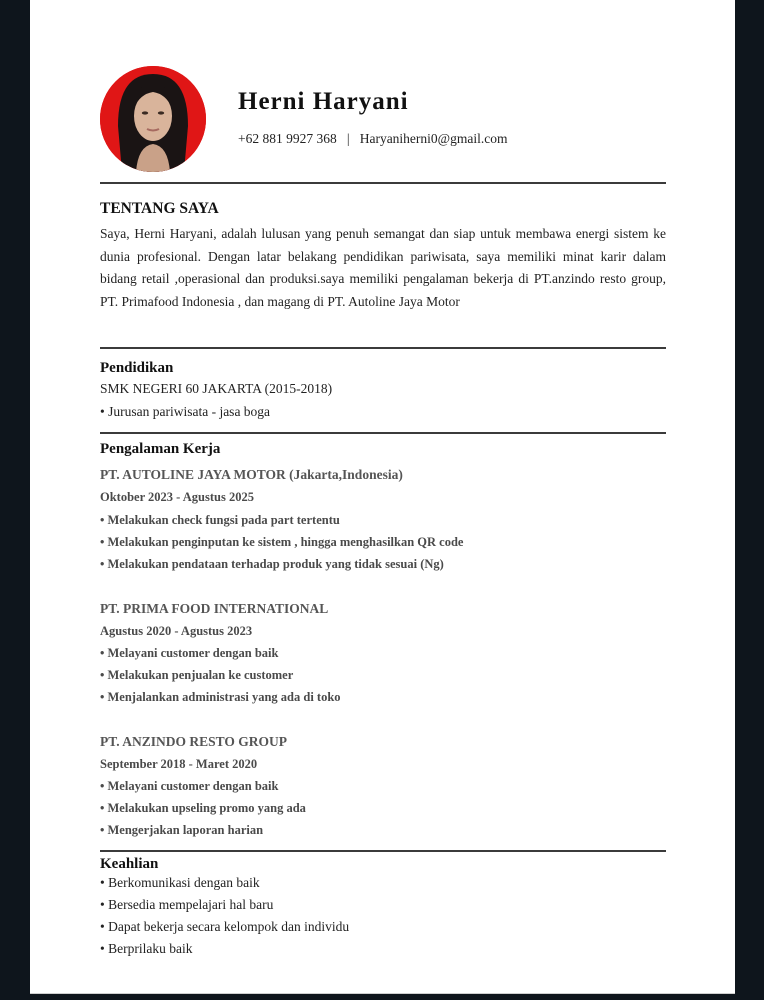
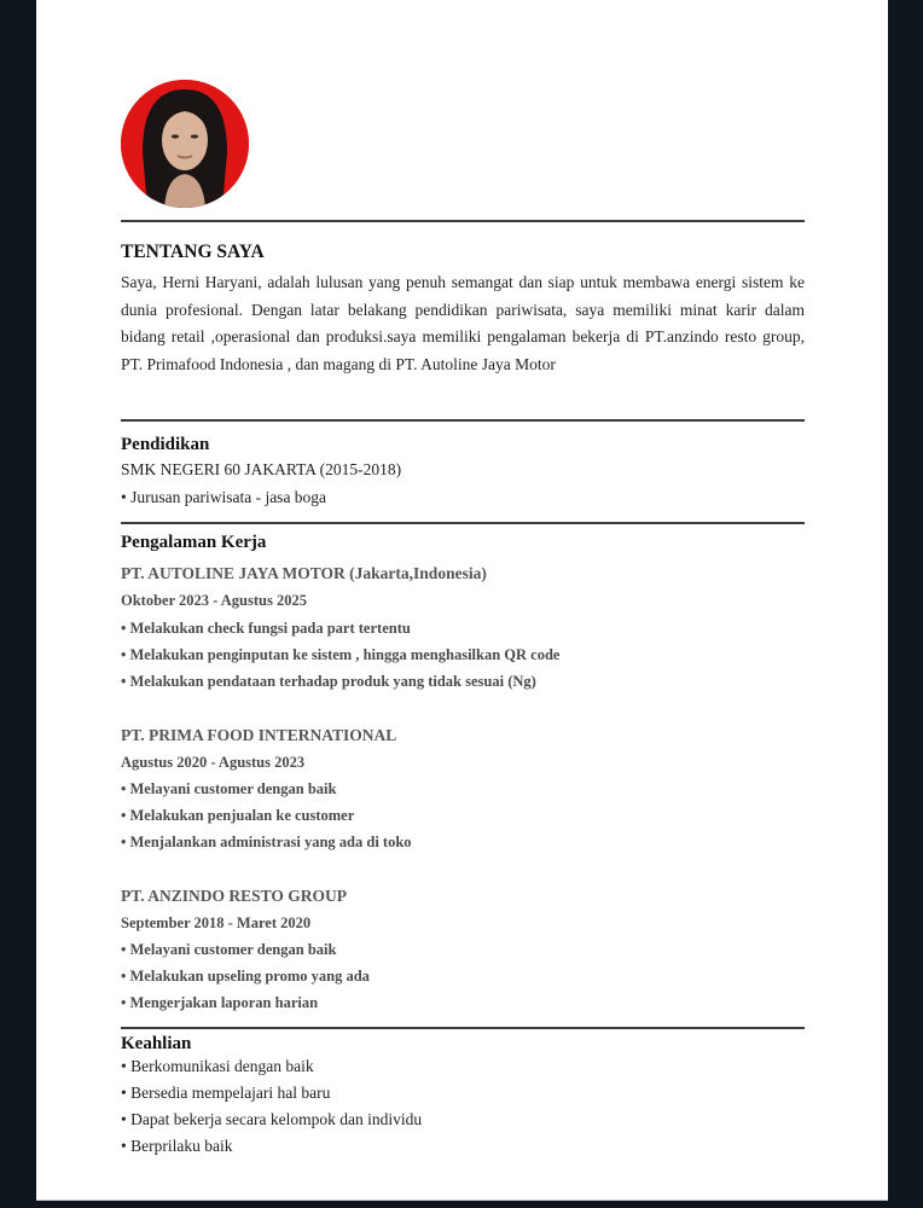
- Herni Haryani
- +62 881 9927 368 | Haryaniherni0@gmail.com
  TENTANG SAYA
  Saya, Herni Haryani, adalah lulusan yang penuh semangat dan siap untuk membawa energi sistem ke dunia profesional. Dengan latar belakang pendidikan pariwisata, saya memiliki minat karir dalam bidang retail ,operasional dan produksi.saya memiliki pengalaman bekerja di PT.anzindo resto group, PT. Primafood Indonesia , dan magang di PT. Autoline Jaya Motor
  Pendidikan
  SMK NEGERI 60 JAKARTA (2015-2018)
  • Jurusan pariwisata - jasa boga
  Pengalaman Kerja
  PT. AUTOLINE JAYA MOTOR (Jakarta,Indonesia)
  Oktober 2023 - Agustus 2025
  • Melakukan check fungsi pada part tertentu
  • Melakukan penginputan ke sistem , hingga menghasilkan QR code
  • Melakukan pendataan terhadap produk yang tidak sesuai (Ng)
  PT. PRIMA FOOD INTERNATIONAL
  Agustus 2020 - Agustus 2023
  • Melayani customer dengan baik
  • Melakukan penjualan ke customer
  • Menjalankan administrasi yang ada di toko
  PT. ANZINDO RESTO GROUP
  September 2018 - Maret 2020
  • Melayani customer dengan baik
  • Melakukan upseling promo yang ada
  • Mengerjakan laporan harian
  Keahlian
  • Berkomunikasi dengan baik
  • Bersedia mempelajari hal baru
  • Dapat bekerja secara kelompok dan individu
  • Berprilaku baik
